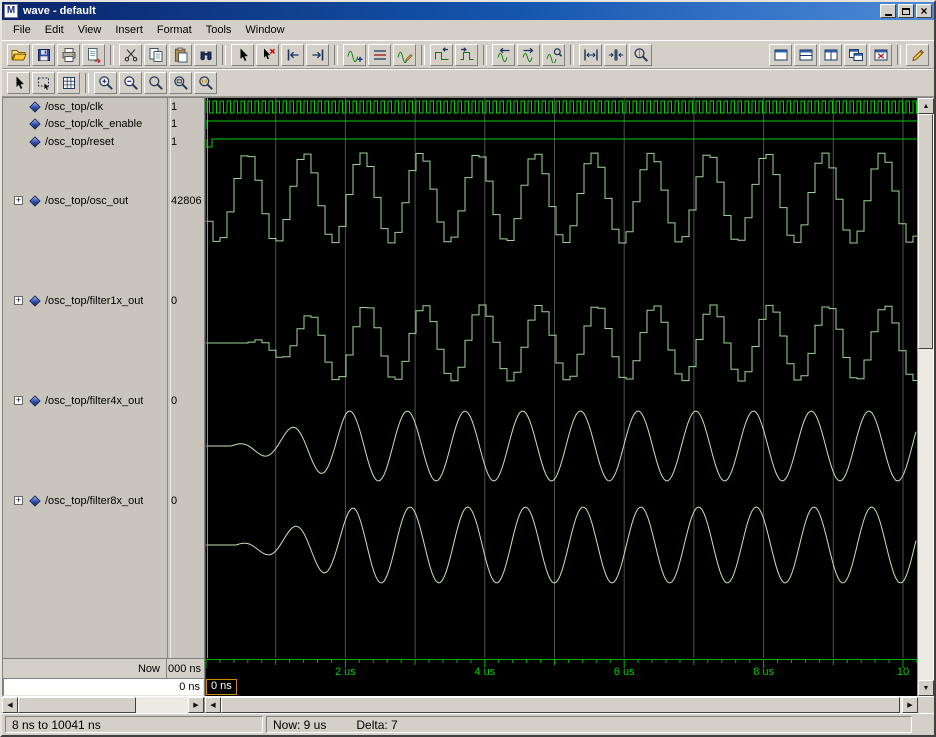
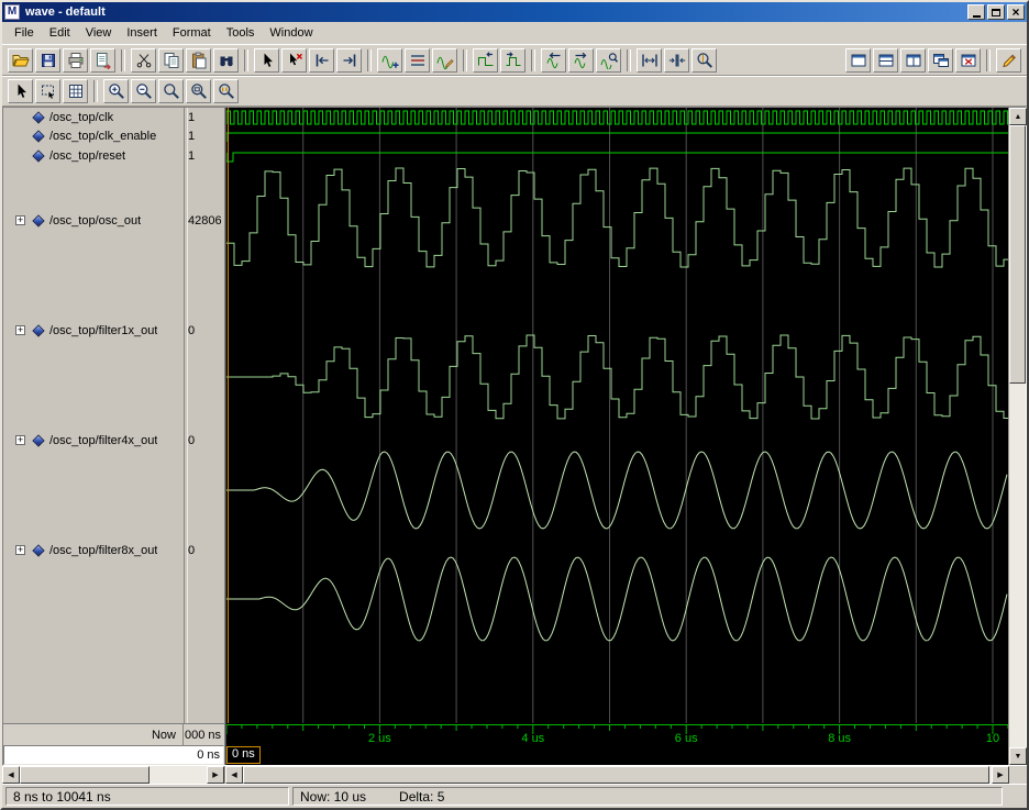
  M
  wave - default
  ×
  File
  Edit
  View
  Insert
  Format
  Tools
  Window
  /osc_top/clk
  1
  /osc_top/clk_enable
  1
  /osc_top/reset
  1
  +
  /osc_top/osc_out
  42806
  +
  /osc_top/filter1x_out
  0
  +
  /osc_top/filter4x_out
  0
  +
  /osc_top/filter8x_out
  0
  Now
  000 ns
  0 ns
  2 us
  4 us
  6 us
  8 us
  10
  0 ns
  8 ns to 10041 ns
- Now: 9 us
+ Now: 10 us
- Delta: 7
+ Delta: 5
